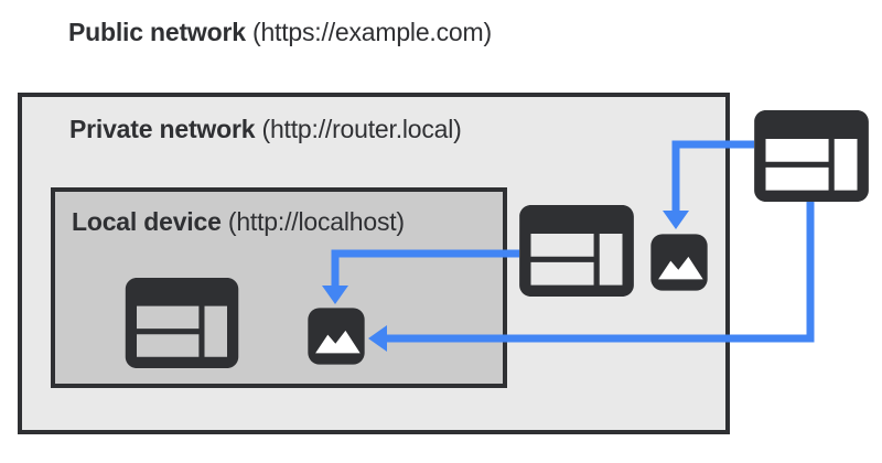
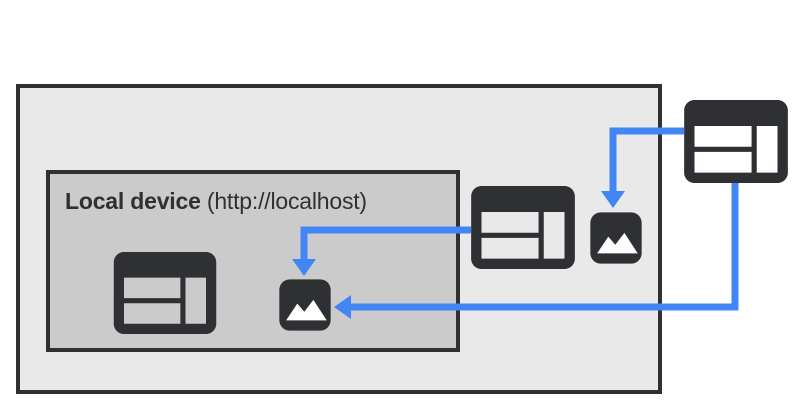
- Public network (https://example.com)
- Private network (http://router.local)
  Local device (http://localhost)
